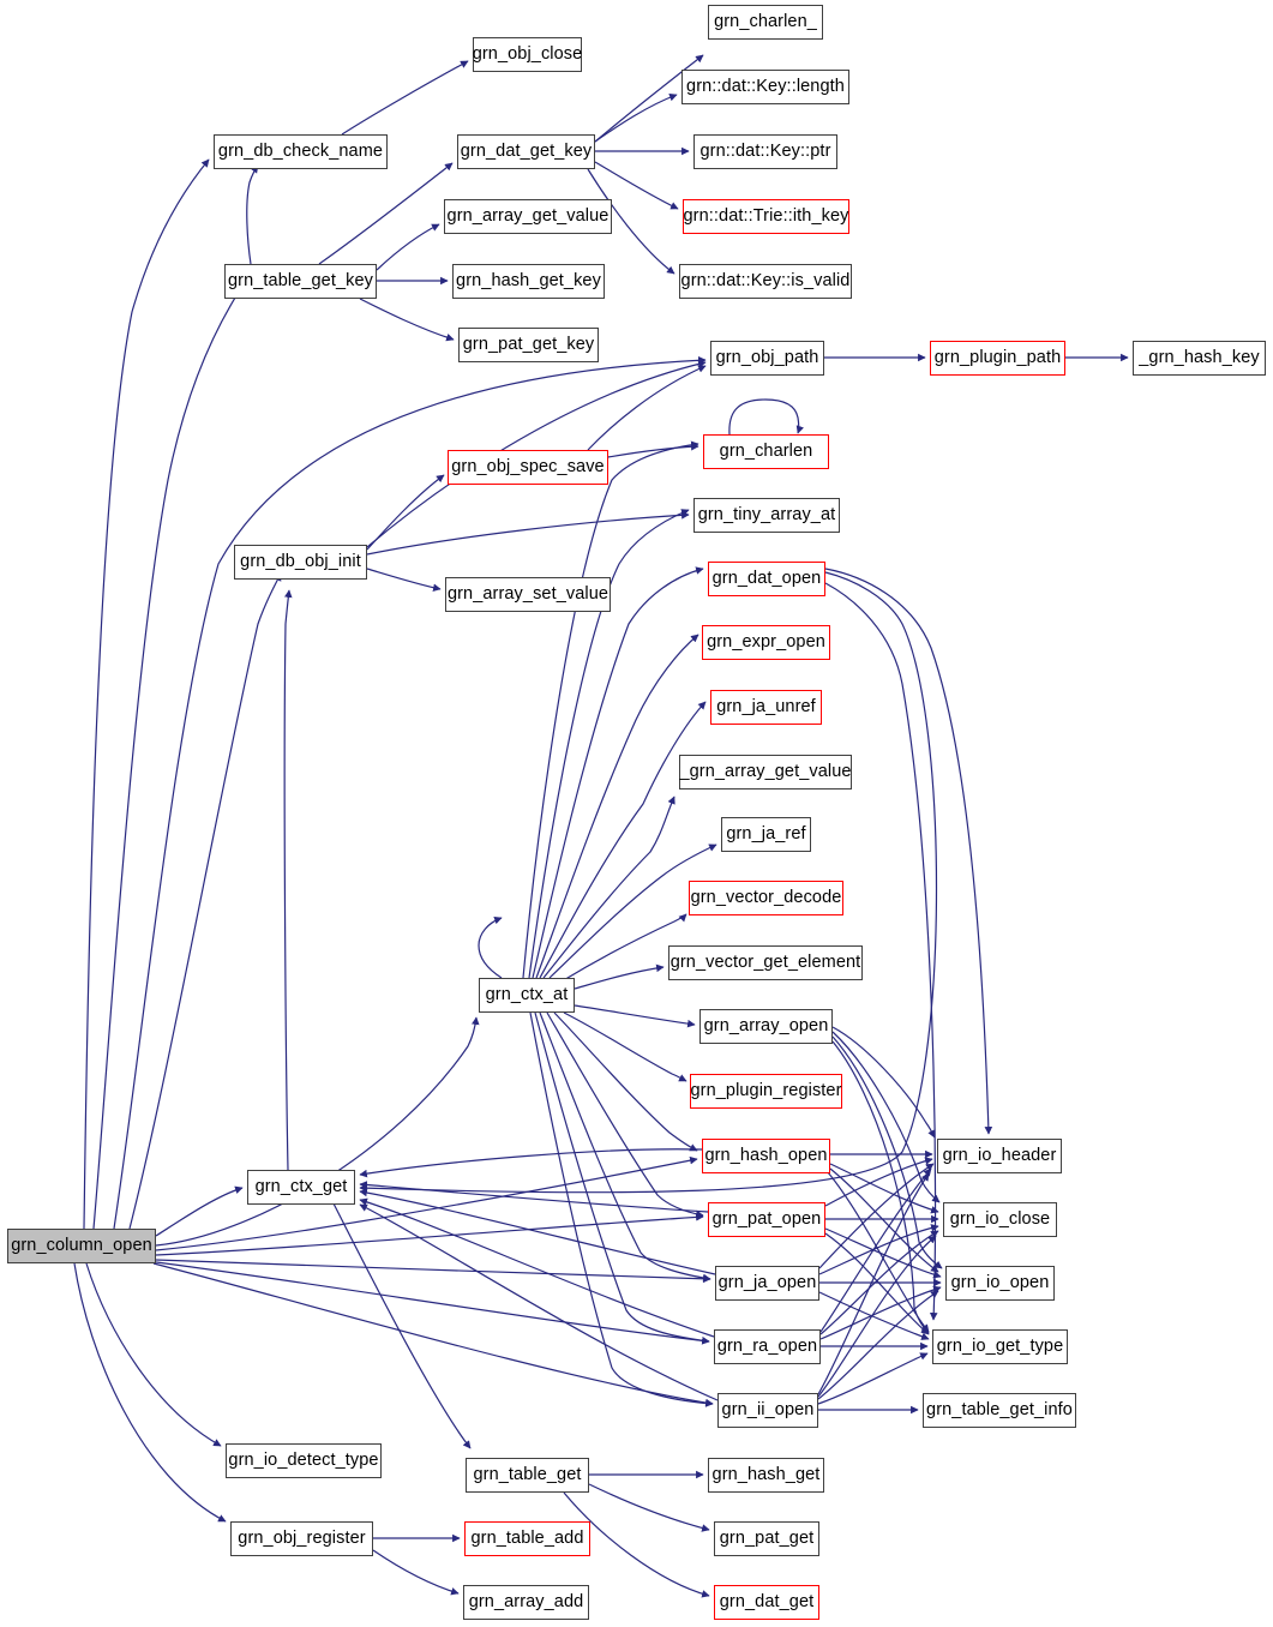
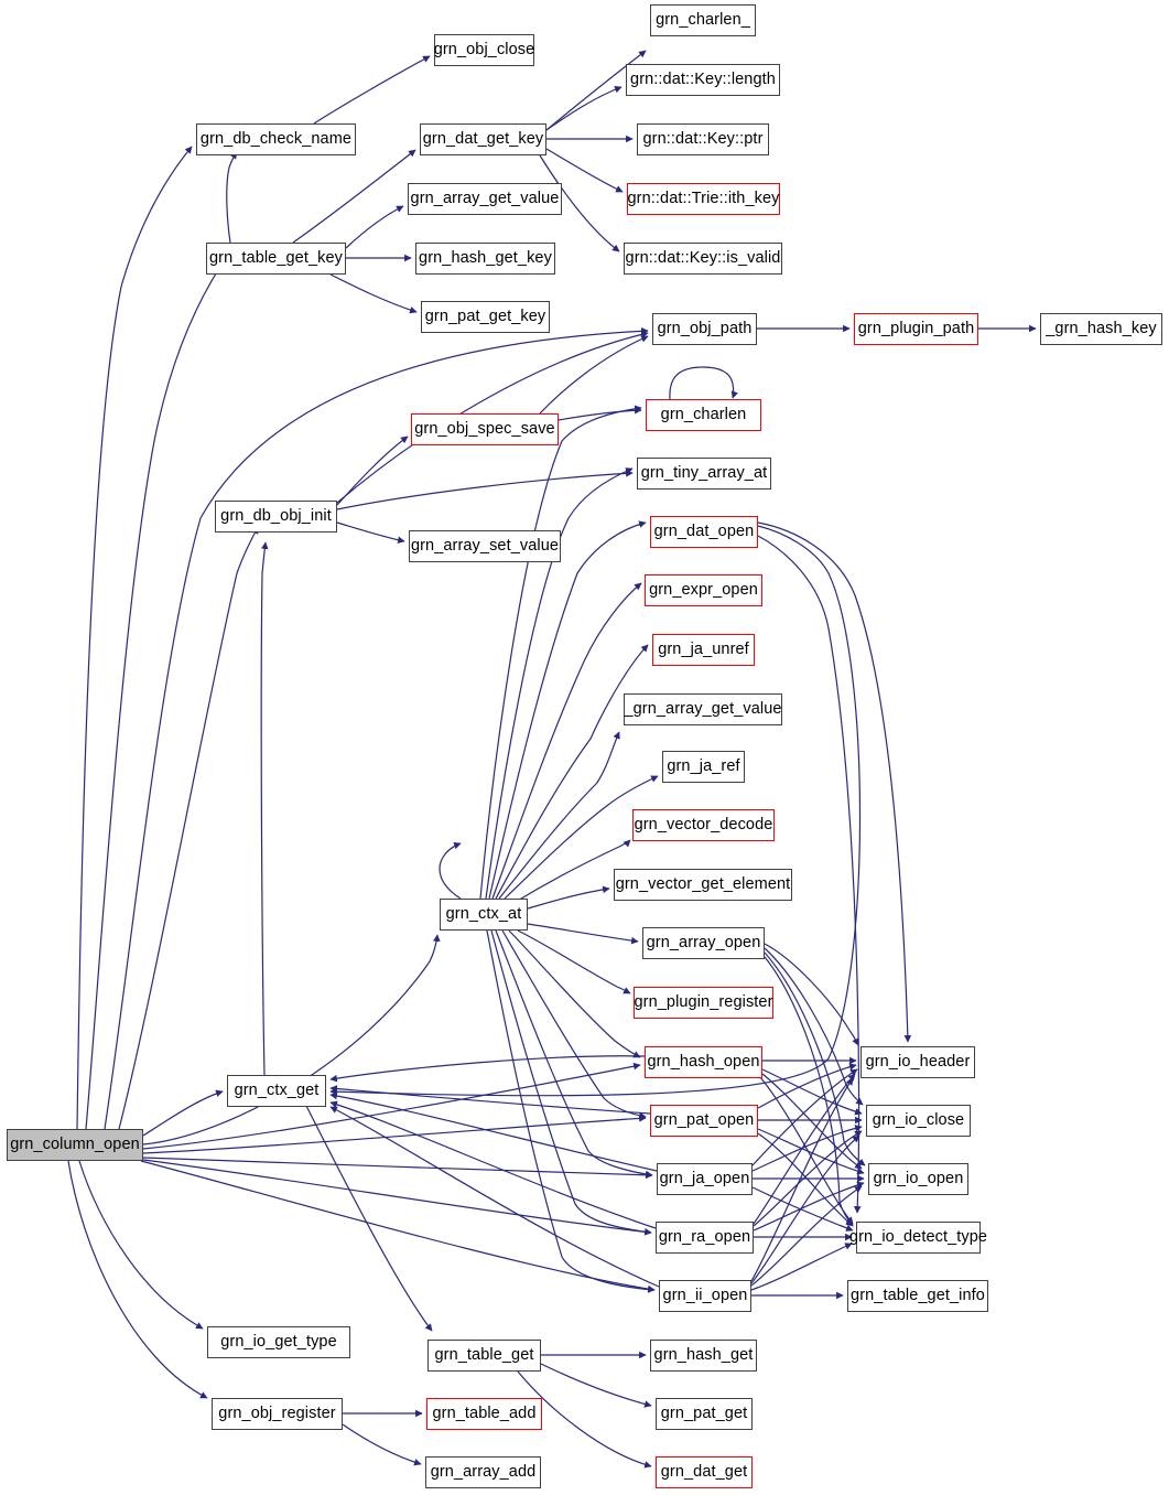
  grn_column_open
  grn_db_check_name
  grn_table_get_key
  grn_db_obj_init
  grn_ctx_get
- grn_io_detect_type
+ grn_io_get_type
  grn_obj_register
  grn_obj_close
  grn_dat_get_key
  grn_array_get_value
  grn_hash_get_key
  grn_pat_get_key
  grn_obj_spec_save
  grn_array_set_value
  grn_ctx_at
  grn_table_get
  grn_table_add
  grn_array_add
  grn_charlen_
  grn::dat::Key::length
  grn::dat::Key::ptr
  grn::dat::Trie::ith_key
  grn::dat::Key::is_valid
  grn_obj_path
  grn_charlen
  grn_tiny_array_at
  grn_dat_open
  grn_expr_open
  grn_ja_unref
  _grn_array_get_value
  grn_ja_ref
  grn_vector_decode
  grn_vector_get_element
  grn_array_open
  grn_plugin_register
  grn_hash_open
  grn_pat_open
  grn_ja_open
  grn_ra_open
  grn_ii_open
  grn_hash_get
  grn_pat_get
  grn_dat_get
  grn_plugin_path
  grn_io_header
  grn_io_close
  grn_io_open
- grn_io_get_type
+ grn_io_detect_type
  grn_table_get_info
  _grn_hash_key
